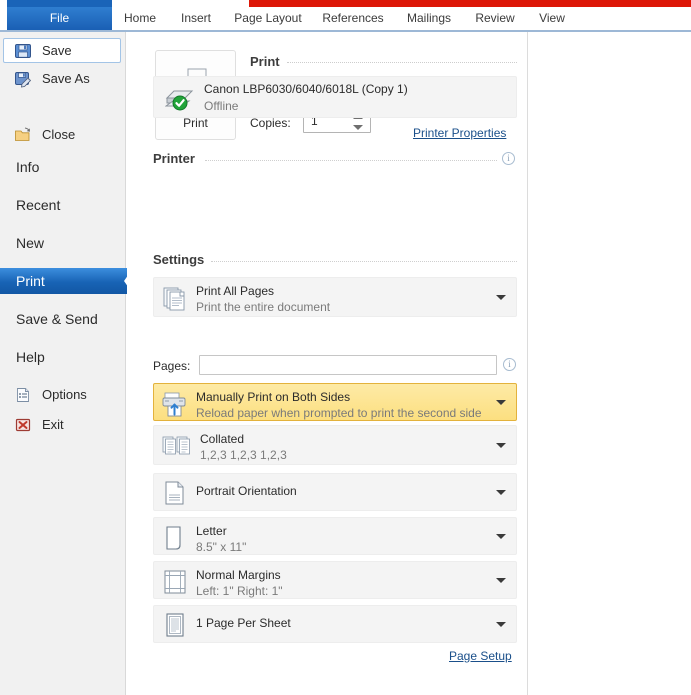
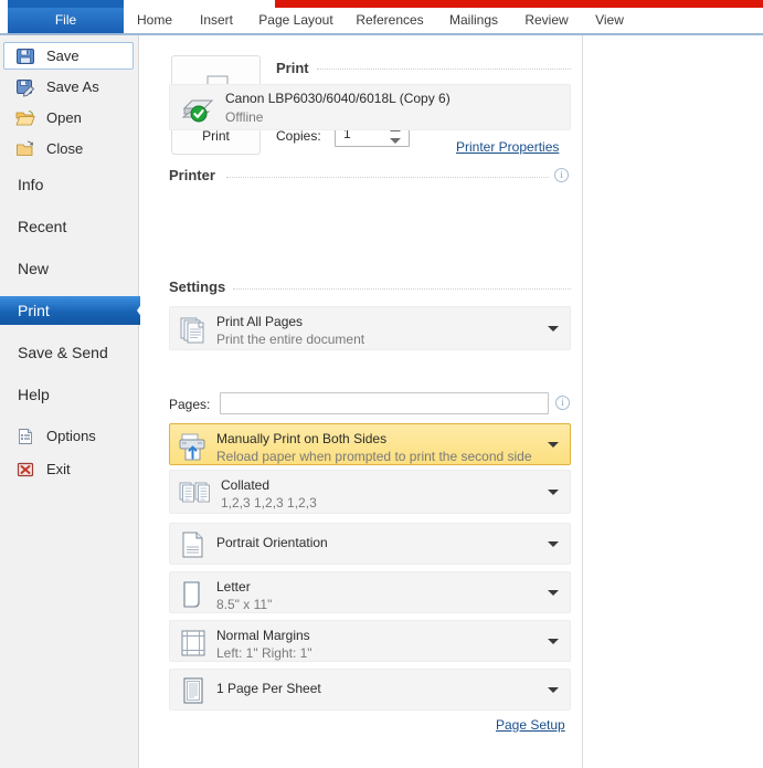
  File
  Home
  Insert
  Page Layout
  References
  Mailings
  Review
  View
  Save
  Save As
+ Open
  Close
  Info
  Recent
  New
  Print
  Save & Send
  Help
  Options
  Exit
  Print
  Print
  Copies:
  1
  Printer
  i
- Canon LBP6030/6040/6018L (Copy 1)
+ Canon LBP6030/6040/6018L (Copy 6)
  Offline
  Printer Properties
  Settings
  Print All Pages
  Print the entire document
  Pages:
  i
  Manually Print on Both Sides
  Reload paper when prompted to print the second side
  Collated
  1,2,3 1,2,3 1,2,3
  Portrait Orientation
  Letter
  8.5" x 11"
  Normal Margins
  Left: 1" Right: 1"
  1 Page Per Sheet
  Page Setup
